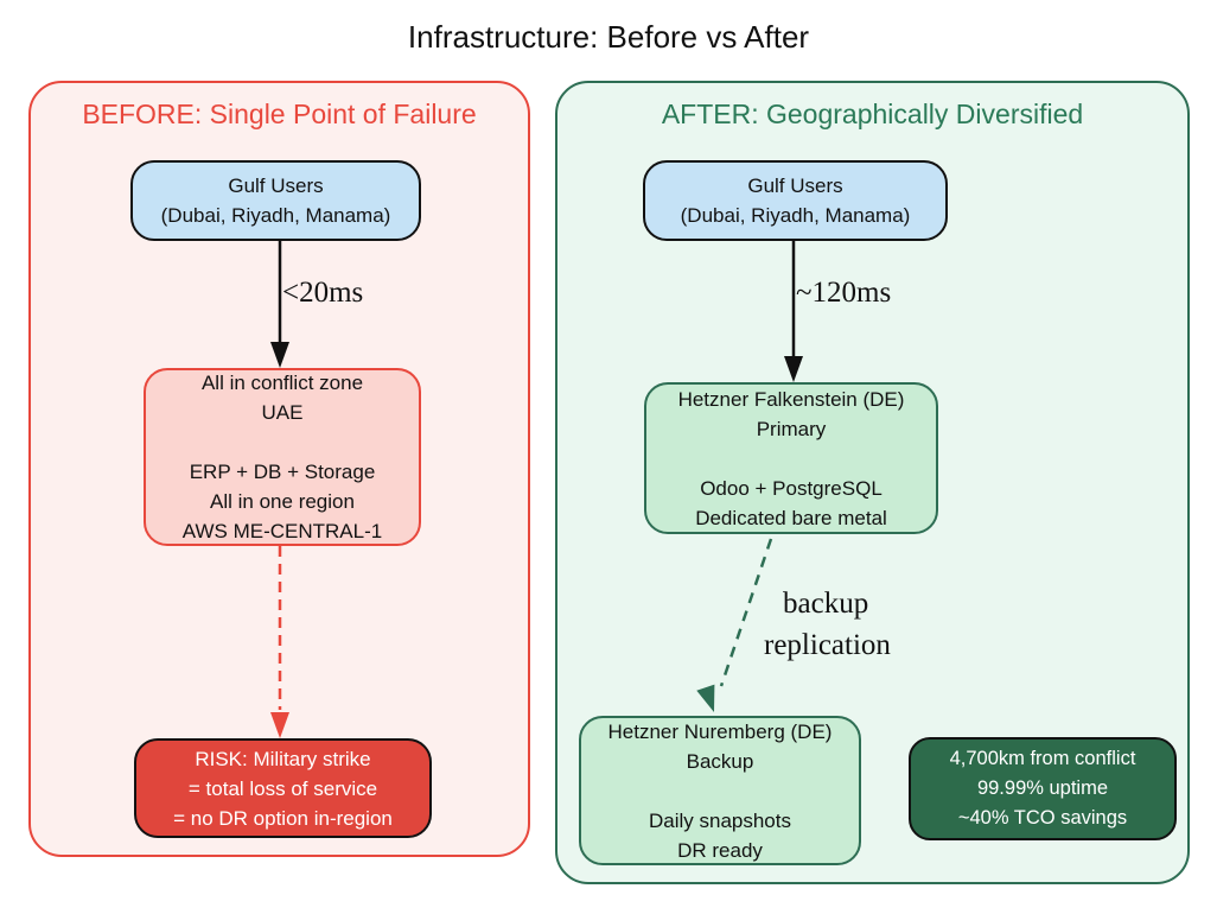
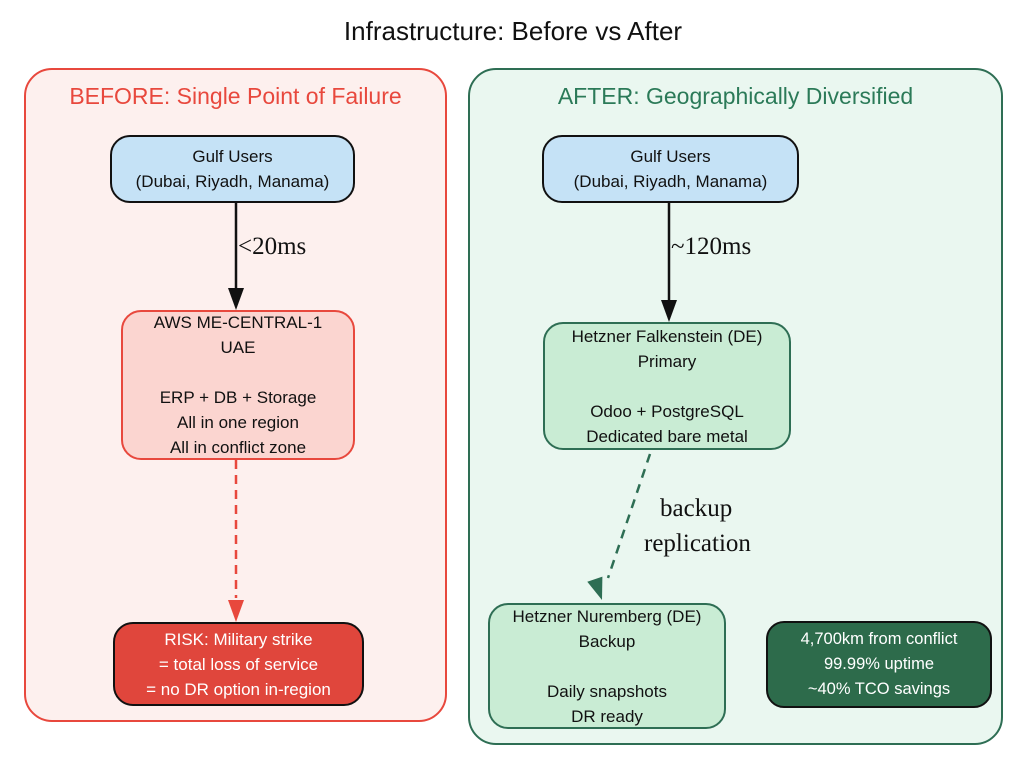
  Infrastructure: Before vs After
  BEFORE: Single Point of Failure
  Gulf Users
  (Dubai, Riyadh, Manama)
  <20ms
- All in conflict zone
+ AWS ME-CENTRAL-1
  UAE
  ERP + DB + Storage
  All in one region
- AWS ME-CENTRAL-1
+ All in conflict zone
  RISK: Military strike
  = total loss of service
  = no DR option in-region
  AFTER: Geographically Diversified
  Gulf Users
  (Dubai, Riyadh, Manama)
  ~120ms
  Hetzner Falkenstein (DE)
  Primary
  Odoo + PostgreSQL
  Dedicated bare metal
  backup
  replication
  Hetzner Nuremberg (DE)
  Backup
  Daily snapshots
  DR ready
  4,700km from conflict
  99.99% uptime
  ~40% TCO savings
